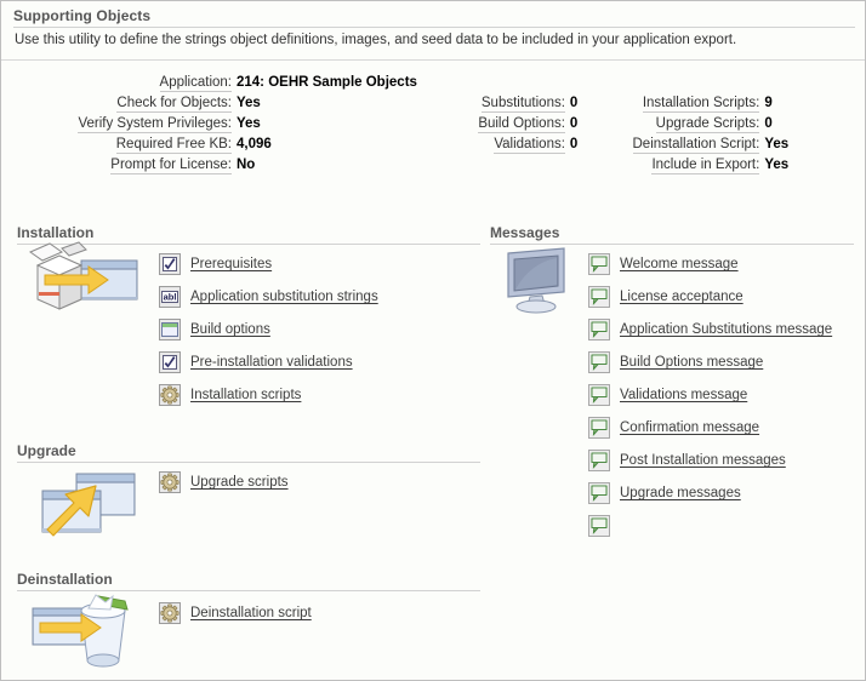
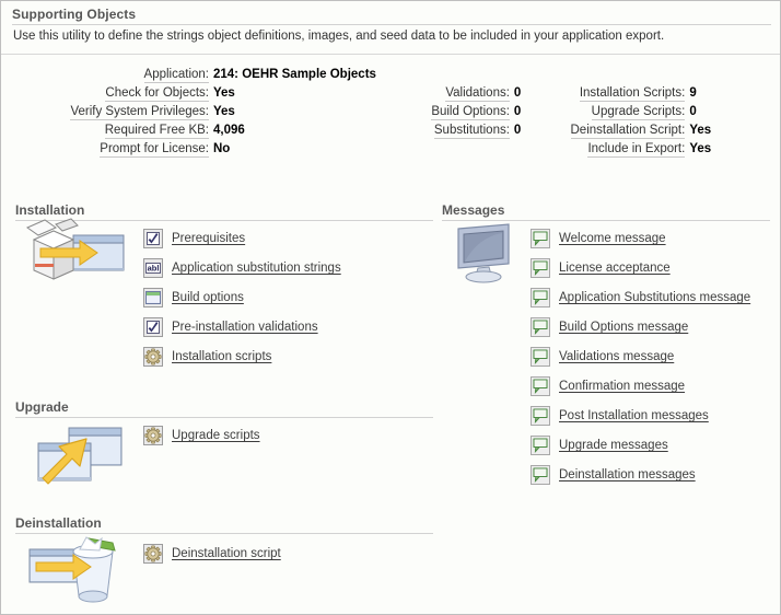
  Supporting Objects
  Use this utility to define the strings object definitions, images, and seed data to be included in your application export.
  Application:	214: OEHR Sample Objects
- Check for Objects:	Yes	Substitutions:	0	Installation Scripts:	9
+ Check for Objects:	Yes	Validations:	0	Installation Scripts:	9
  Verify System Privileges:	Yes	Build Options:	0	Upgrade Scripts:	0
- Required Free KB:	4,096	Validations:	0	Deinstallation Script:	Yes
+ Required Free KB:	4,096	Substitutions:	0	Deinstallation Script:	Yes
  Prompt for License:	No			Include in Export:	Yes
  Installation
  Upgrade
  Deinstallation
  Messages
  Prerequisites
  abl
  Application substitution strings
  Build options
  Pre-installation validations
  Installation scripts
  Upgrade scripts
  Deinstallation script
  Welcome message
  License acceptance
  Application Substitutions message
  Build Options message
  Validations message
  Confirmation message
  Post Installation messages
  Upgrade messages
+ Deinstallation messages
